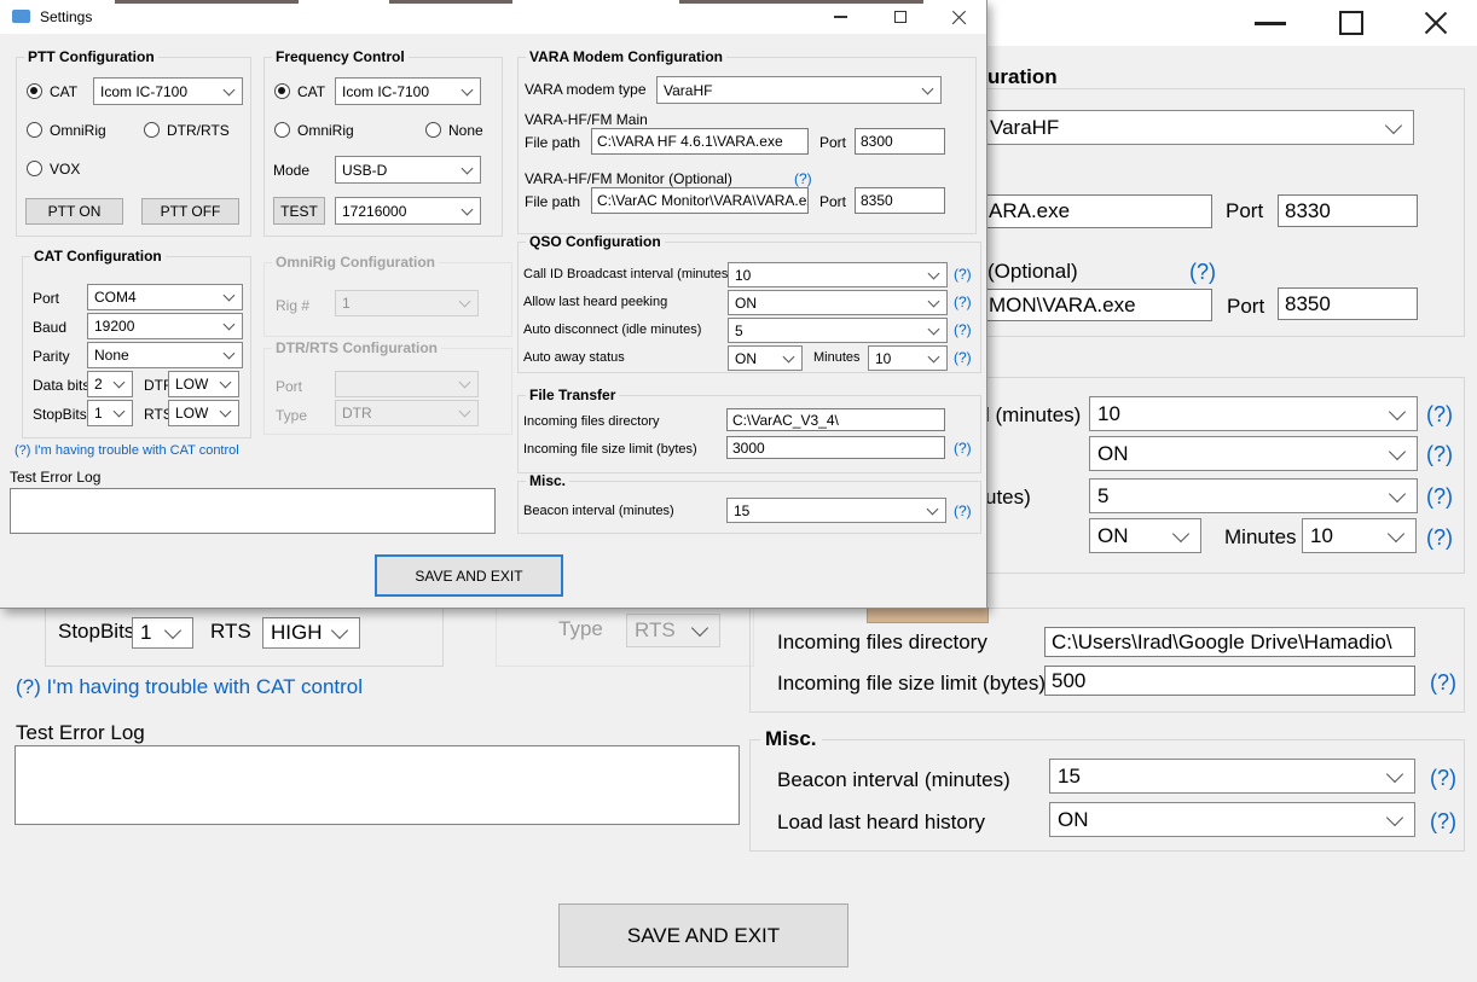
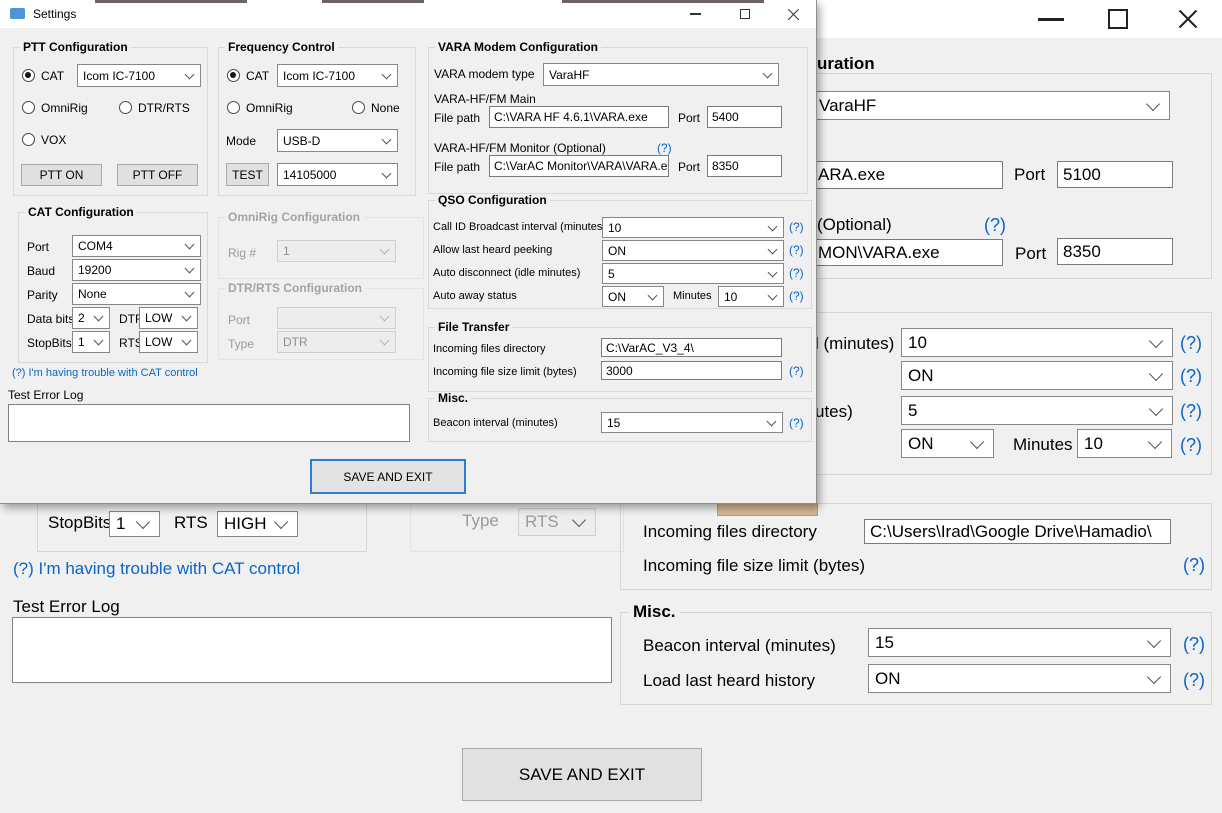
  uration
  VaraHF
  ARA.exe
  Port
- 8330
+ 5100
  (Optional)
  (?)
  MON\VARA.exe
  Port
  8350
  (minutes)
  10
  (?)
  ON
  (?)
  utes)
  5
  (?)
  ON
  Minutes
  10
  (?)
  StopBits
  1
  RTS
  HIGH
  Type
  RTS
  (?) I'm having trouble with CAT control
  Test Error Log
  Incoming files directory
  C:\Users\Irad\Google Drive\Hamadio\
  Incoming file size limit (bytes)
- 500
  (?)
  Misc.
  Beacon interval (minutes)
  15
  (?)
  Load last heard history
  ON
  (?)
  SAVE AND EXIT
  Settings
  PTT Configuration
  CAT
  Icom IC-7100
  OmniRig
  DTR/RTS
  VOX
  PTT ON
  PTT OFF
  Frequency Control
  CAT
  Icom IC-7100
  OmniRig
  None
  Mode
  USB-D
  TEST
- 17216000
+ 14105000
  VARA Modem Configuration
  VARA modem type
  VaraHF
  VARA-HF/FM Main
  File path
  C:\VARA HF 4.6.1\VARA.exe
  Port
- 8300
+ 5400
  VARA-HF/FM Monitor (Optional)
  (?)
  File path
  C:\VarAC Monitor\VARA\VARA.e
  Port
  8350
  CAT Configuration
  Port
  COM4
  Baud
  19200
  Parity
  None
  Data bit
  2
  LOW
  StopBits
  1
  LOW
  (?) I'm having trouble with CAT control
  OmniRig Configuration
  Rig #
  1
  DTR/RTS Configuration
  Port
  Type
  DTR
  QSO Configuration
  Call ID Broadcast interval (minutes
  10
  (?)
  Allow last heard peeking
  ON
  (?)
  Auto disconnect (idle minutes)
  5
  (?)
  Auto away status
  ON
  Minutes
  10
  (?)
  File Transfer
  Incoming files directory
  C:\VarAC_V3_4\
  Incoming file size limit (bytes)
  3000
  (?)
  Misc.
  Beacon interval (minutes)
  15
  (?)
  Test Error Log
  SAVE AND EXIT
